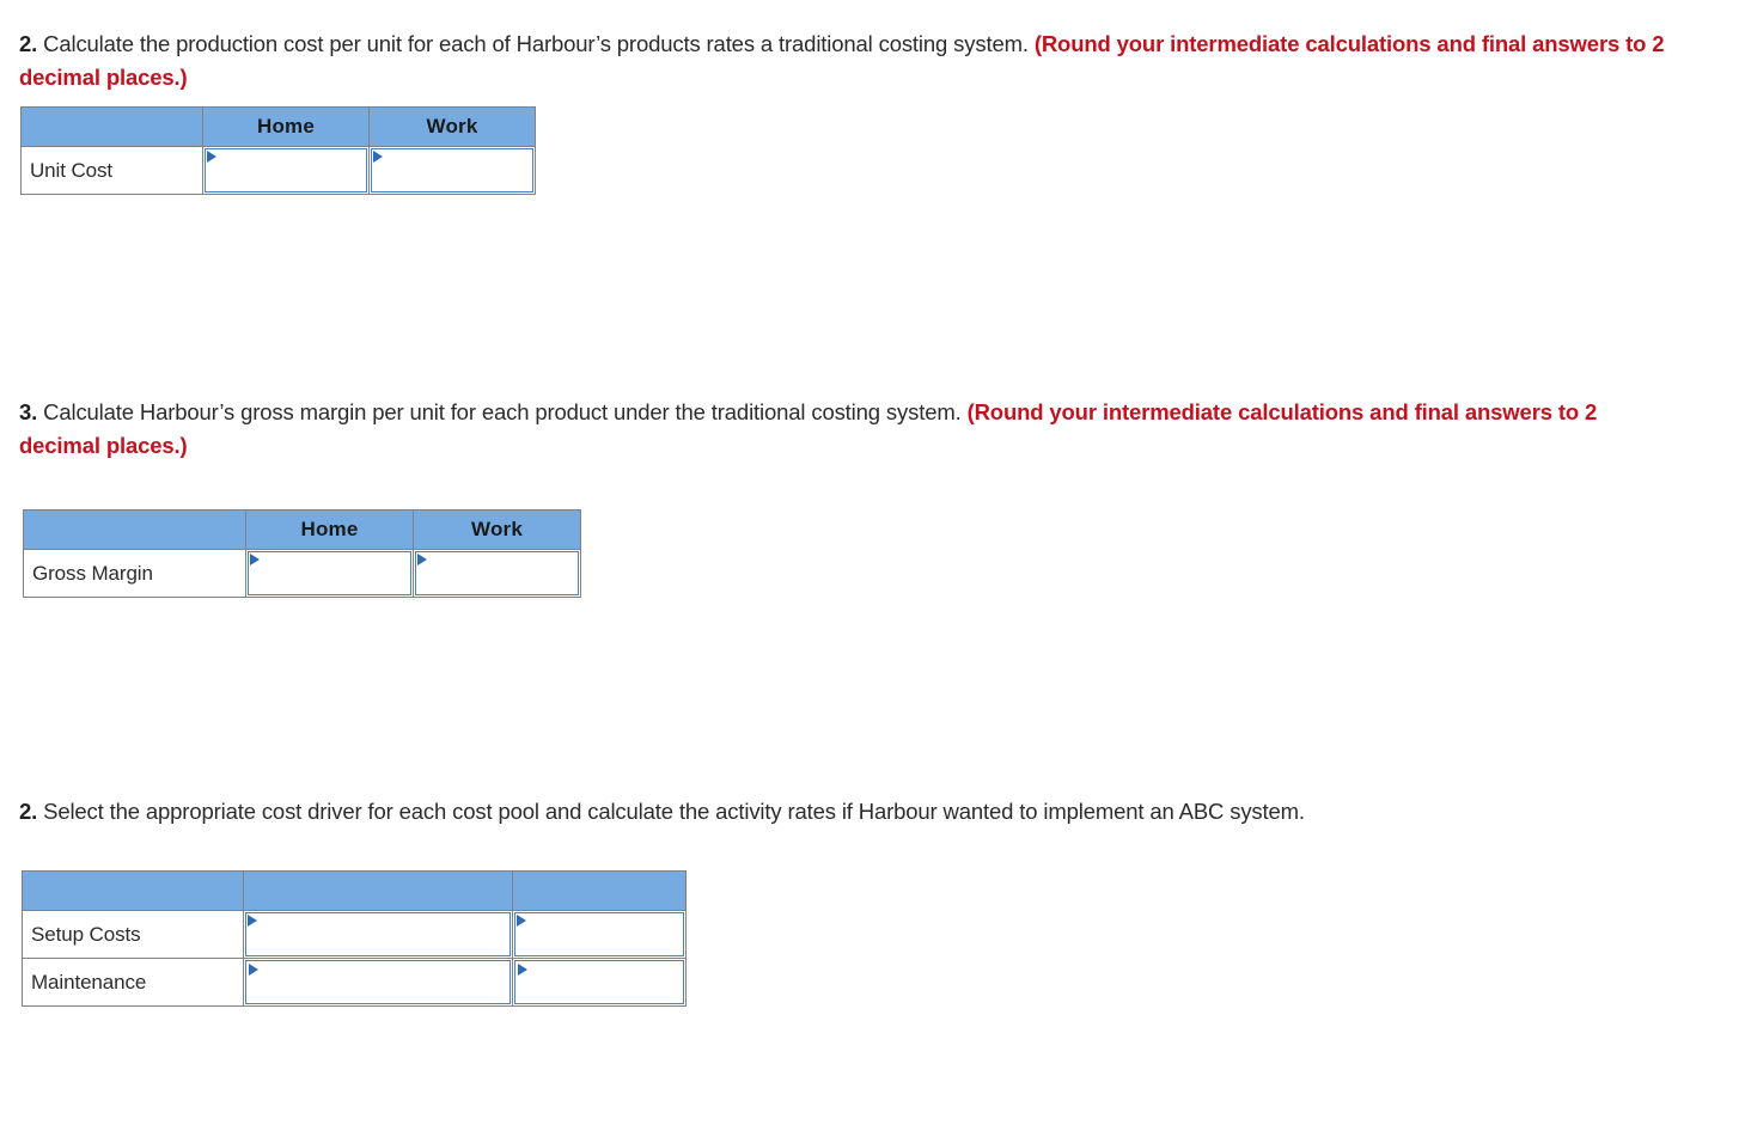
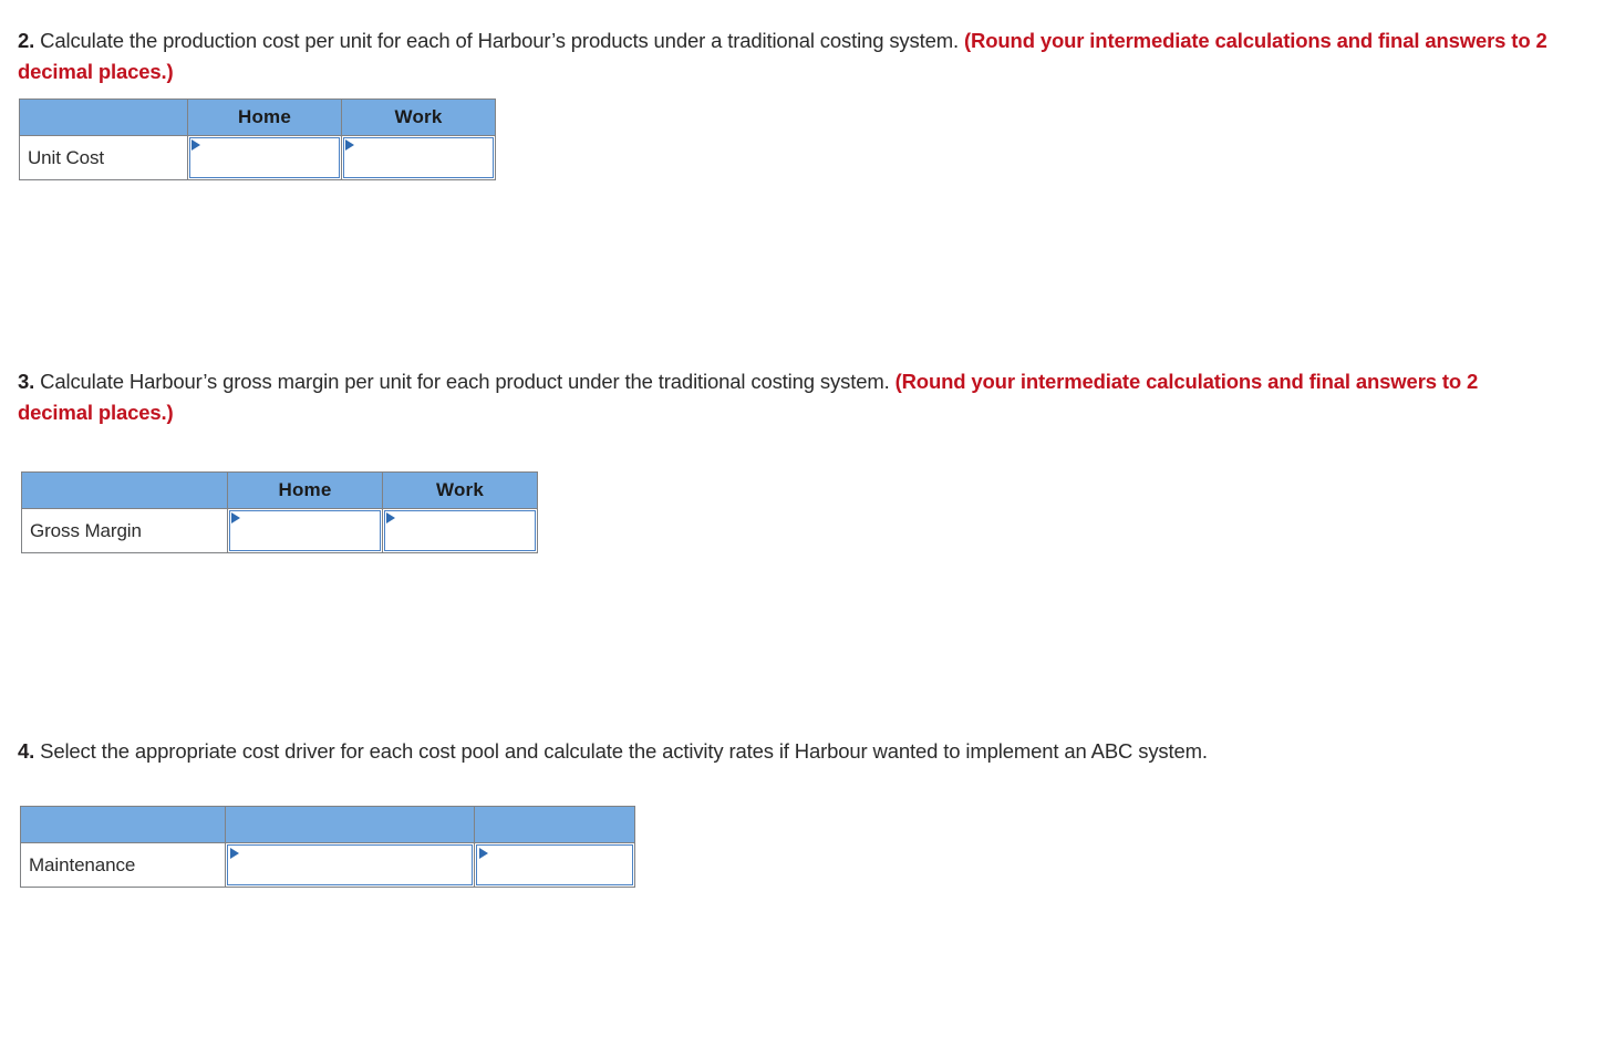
- 2. Calculate the production cost per unit for each of Harbour’s products rates a traditional costing system. (Round your intermediate calculations and final answers to 2 decimal places.)
+ 2. Calculate the production cost per unit for each of Harbour’s products under a traditional costing system. (Round your intermediate calculations and final answers to 2 decimal places.)
  	Home	Work
  Unit Cost
  3. Calculate Harbour’s gross margin per unit for each product under the traditional costing system. (Round your intermediate calculations and final answers to 2 decimal places.)
  	Home	Work
  Gross Margin
- 2. Select the appropriate cost driver for each cost pool and calculate the activity rates if Harbour wanted to implement an ABC system.
+ 4. Select the appropriate cost driver for each cost pool and calculate the activity rates if Harbour wanted to implement an ABC system.
- Setup Costs
  Maintenance
